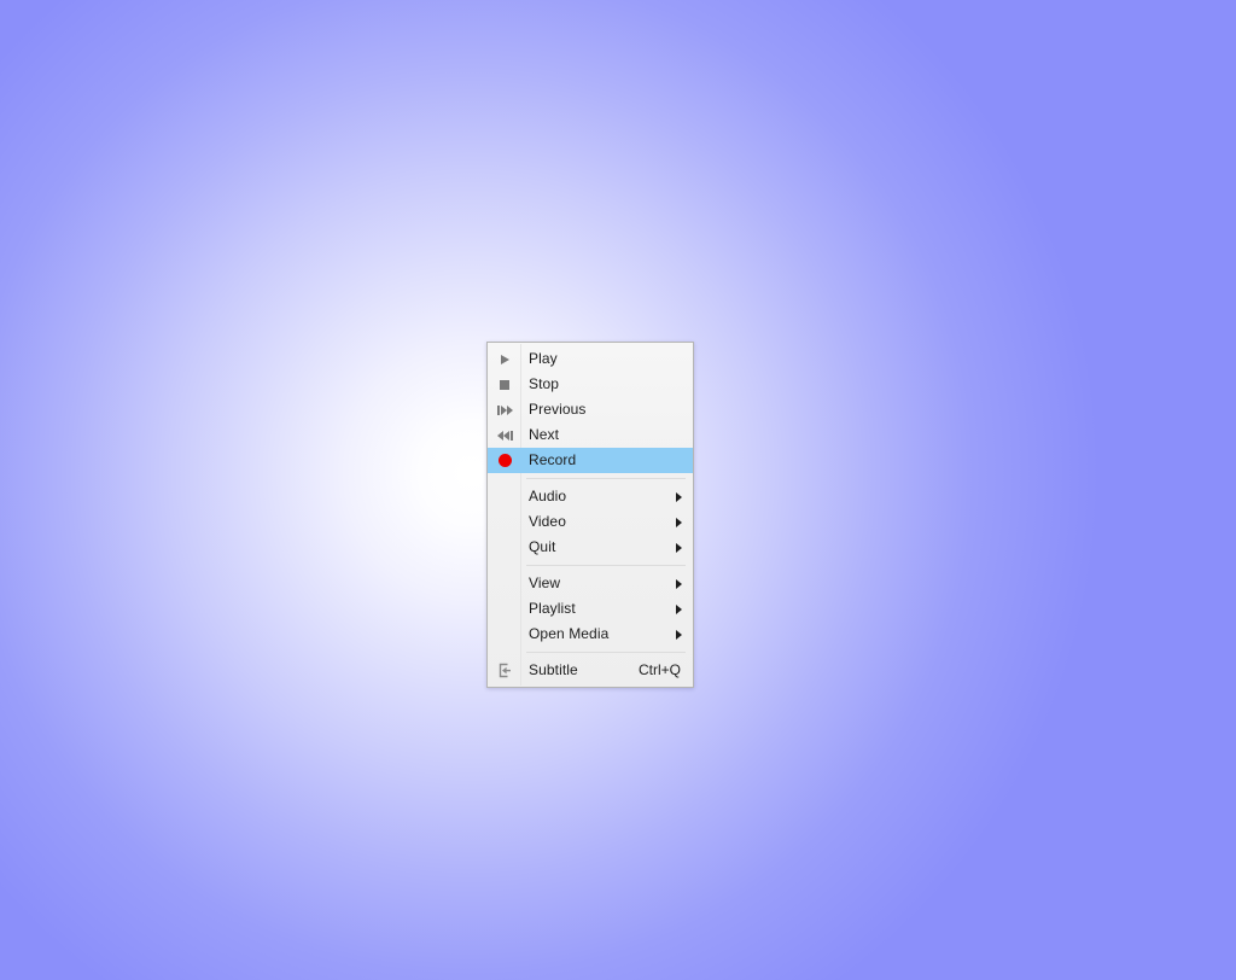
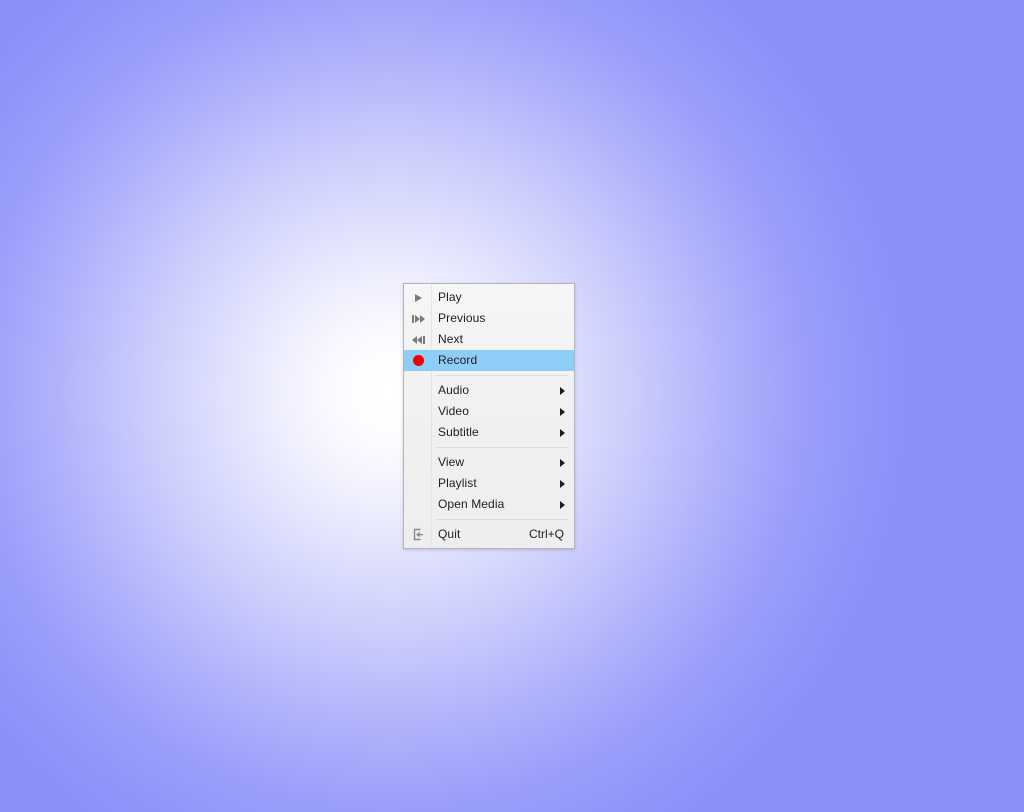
  Play
- Stop
  Previous
  Next
  Record
  Audio
  Video
- Quit
+ Subtitle
  View
  Playlist
  Open Media
- Subtitle
+ Quit
  Ctrl+Q
